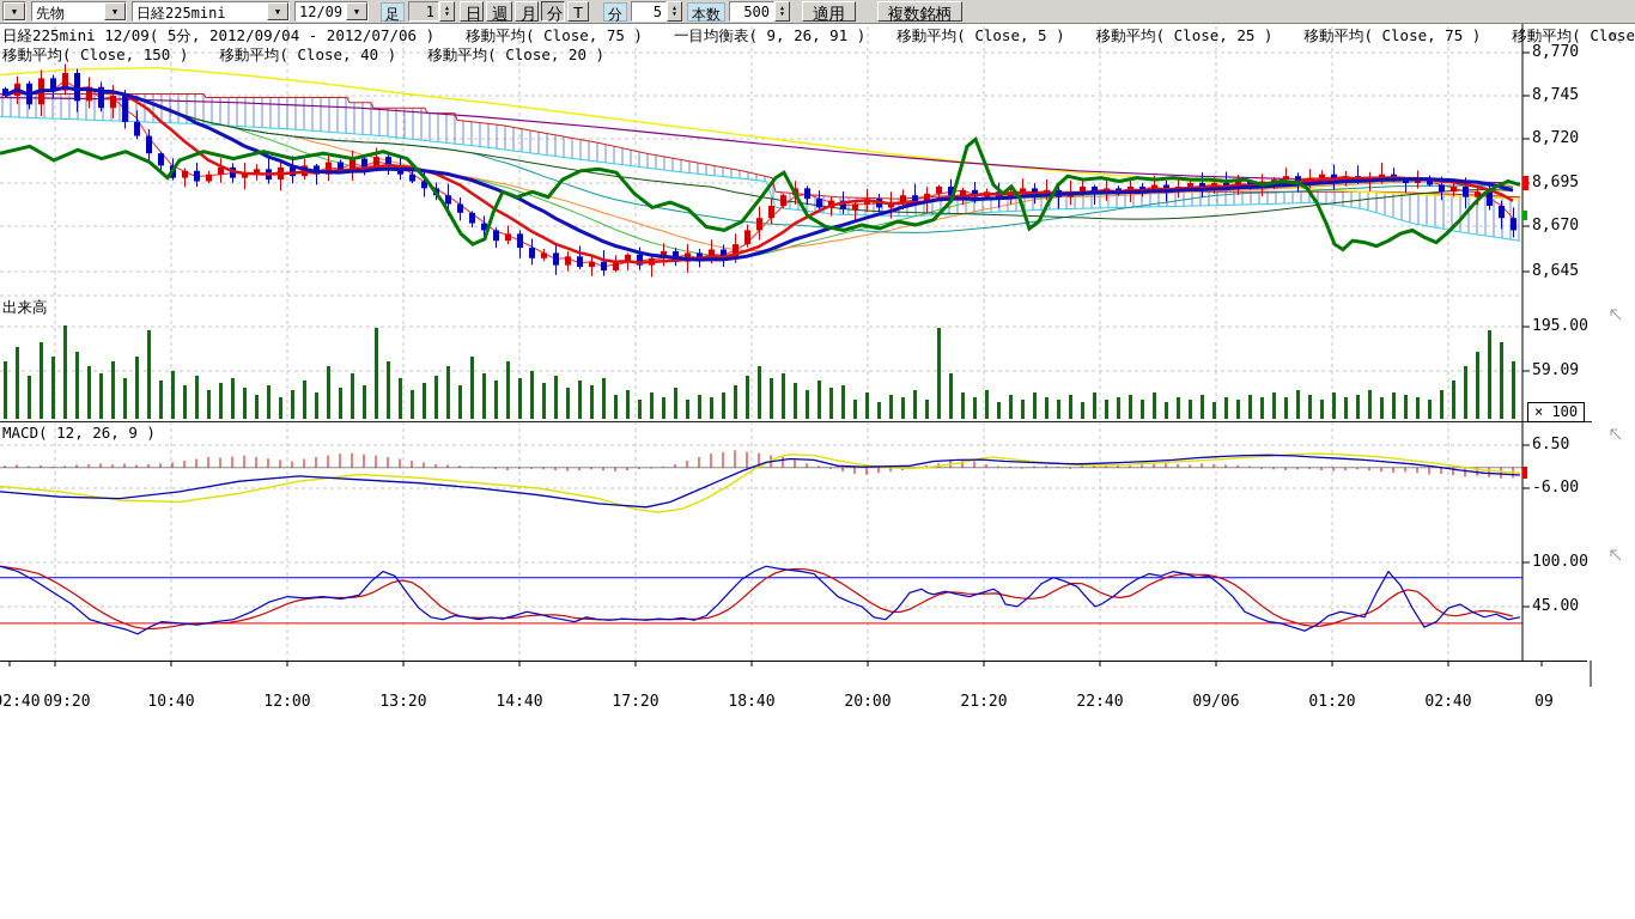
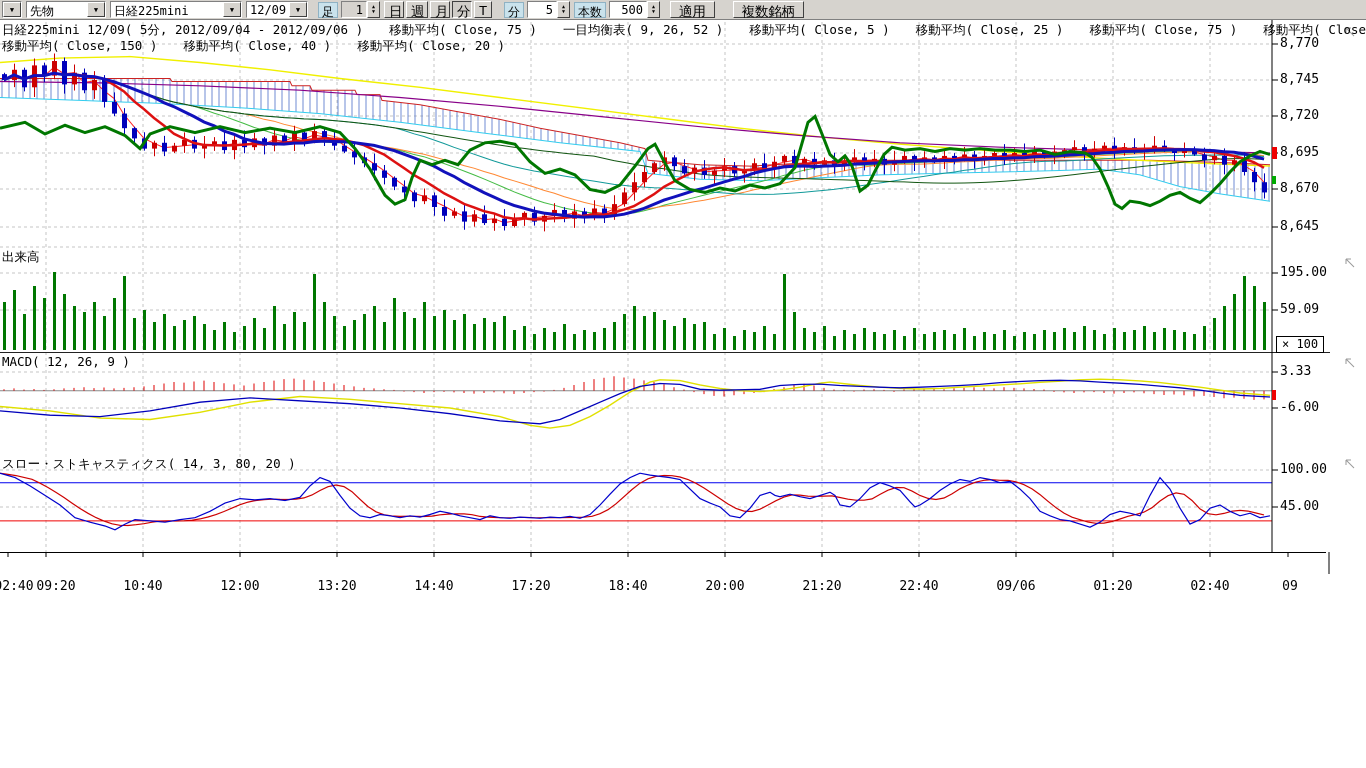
  ▼
  先物
  ▼
  日経225mini
  ▼
  12/09
  ▼
  足
  1
  日
  週
  月
  分
  T
  分
  5
  本数
  500
  適用
  複数銘柄
- 日経225mini 12/09( 5分, 2012/09/04 - 2012/07/06 )
+ 日経225mini 12/09( 5分, 2012/09/04 - 2012/09/06 )
  移動平均( Close, 75 )
- 一目均衡表( 9, 26, 91 )
+ 一目均衡表( 9, 26, 52 )
  移動平均( Close, 5 )
  移動平均( Close, 25 )
  移動平均( Close, 75 )
  移動平均( Close
  移動平均( Close, 150 )
  移動平均( Close, 40 )
  移動平均( Close, 20 )
  出来高
  MACD( 12, 26, 9 )
+ スロー・ストキャスティクス( 14, 3, 80, 20 )
  × 100
  8,770
  8,745
  8,720
  8,695
  8,670
  8,645
  195.00
  59.09
- 6.50
+ 3.33
  -6.00
  100.00
  45.00
  2:40
  09:20
  10:40
  12:00
  13:20
  14:40
  17:20
  18:40
  20:00
  21:20
  22:40
  09/06
  01:20
  02:40
  09
